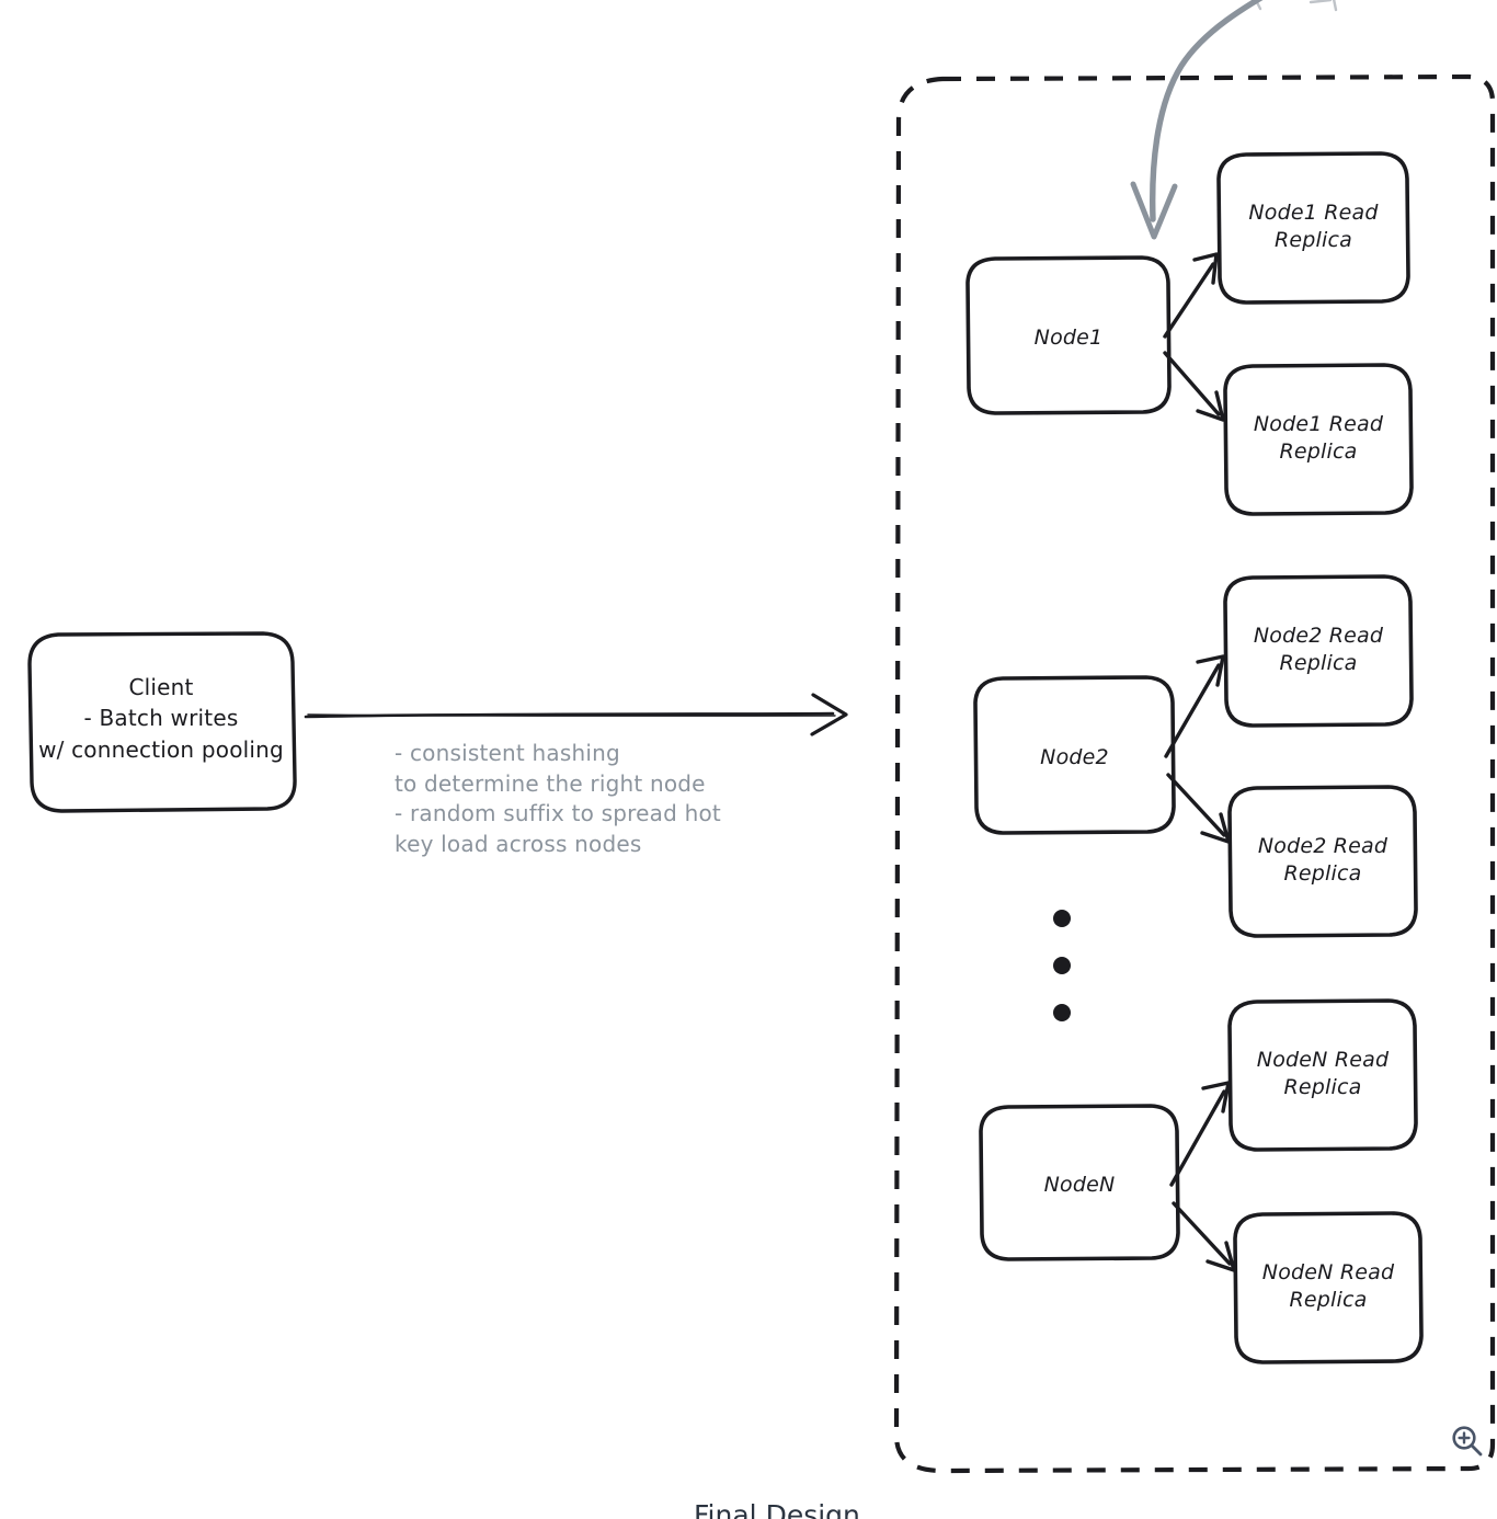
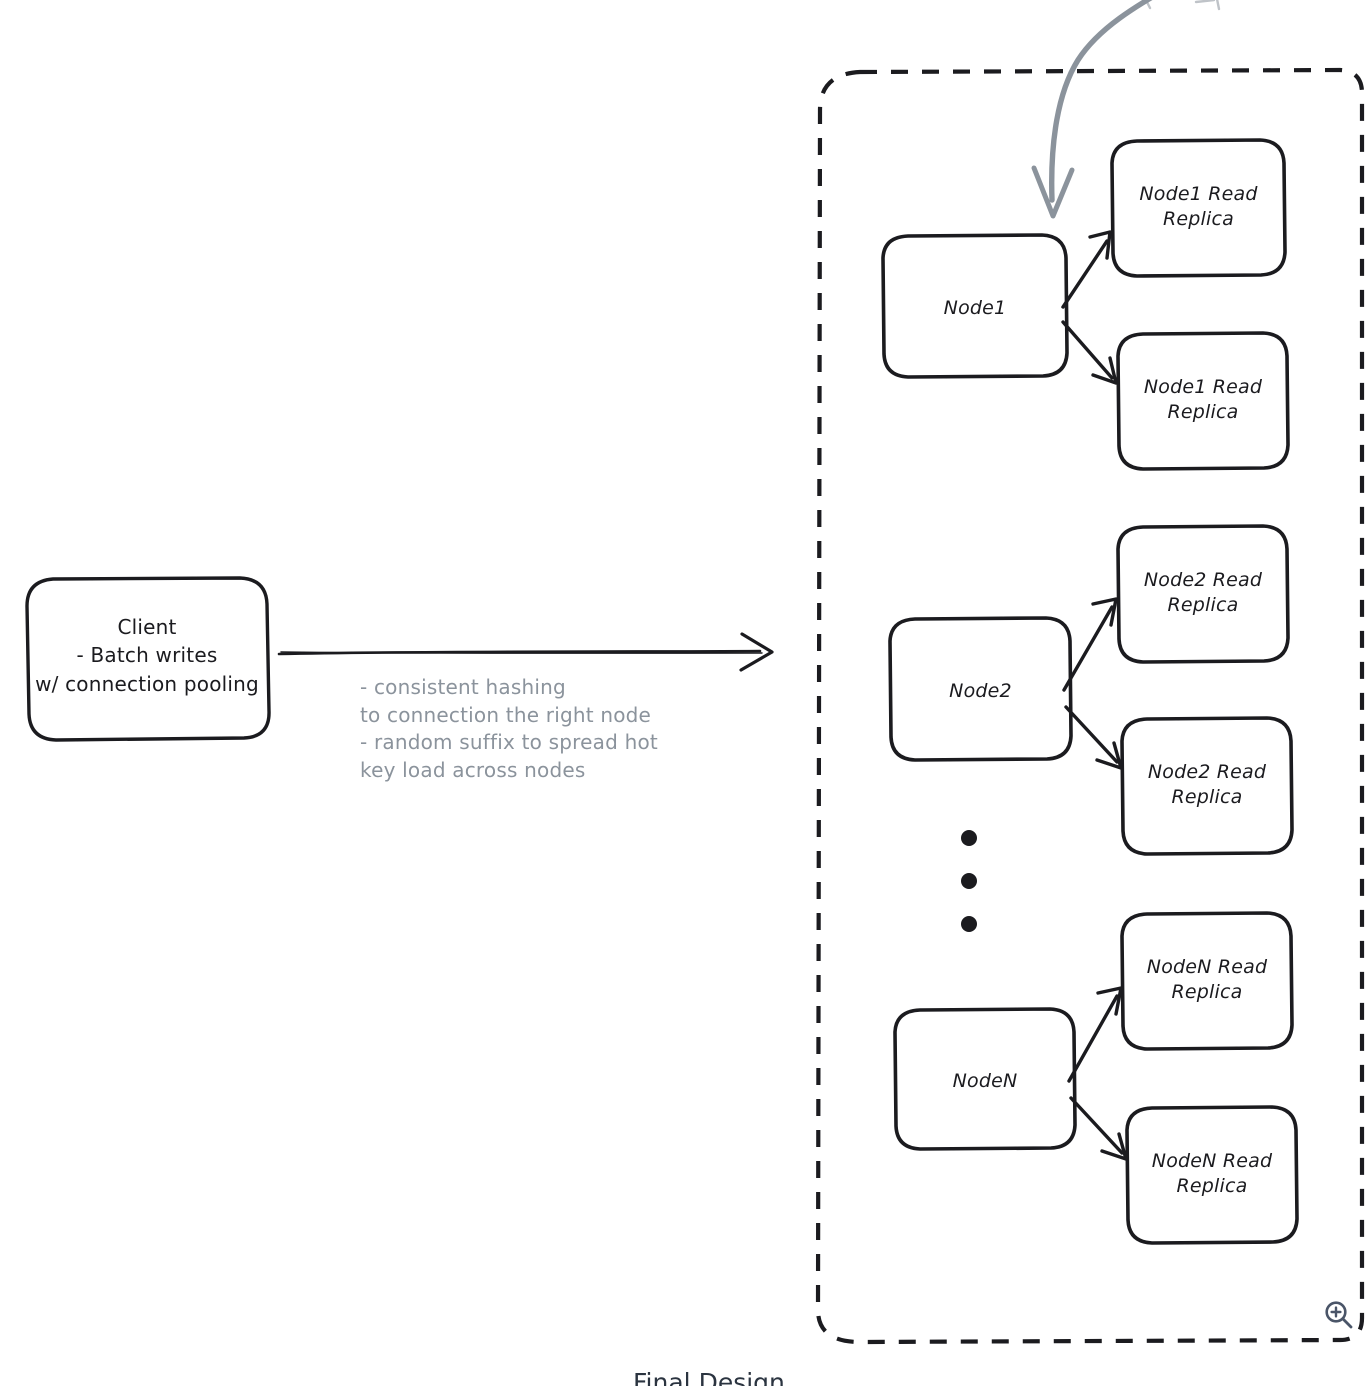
  Client
  - Batch writes
  w/ connection pooling
- - consistent hashing to determine the right node - random suffix to spread hot key load across nodes
+ - consistent hashing to connection the right node - random suffix to spread hot key load across nodes
  Node1
  Node1 Read Replica
  Node1 Read Replica
  Node2
  Node2 Read Replica
  Node2 Read Replica
  NodeN
  NodeN Read Replica
  NodeN Read Replica
  Final Design
